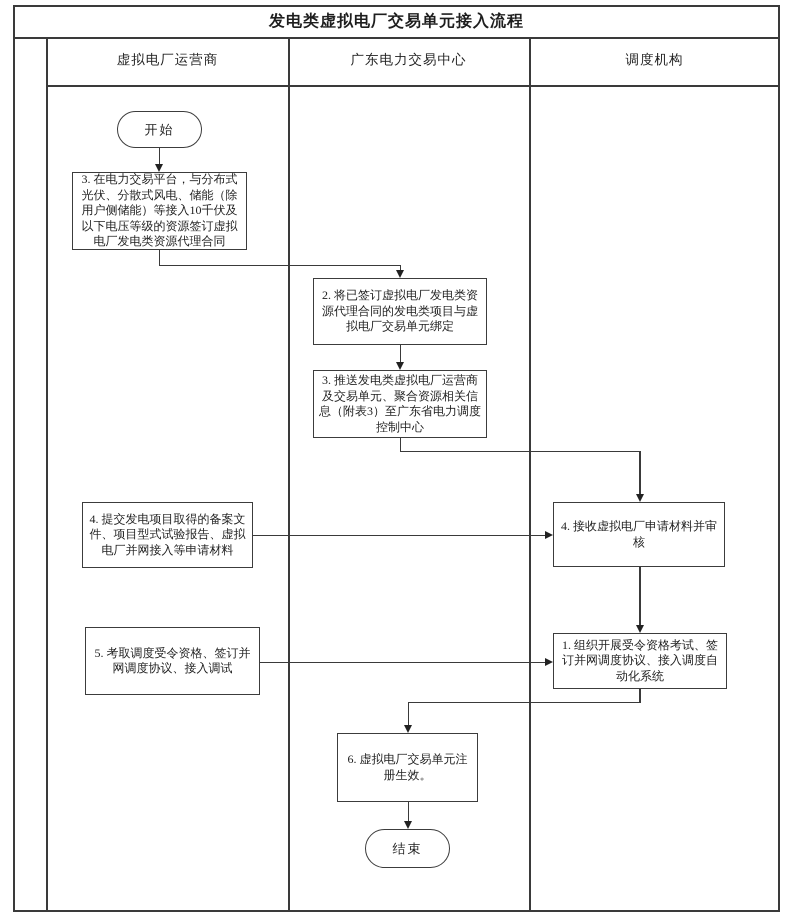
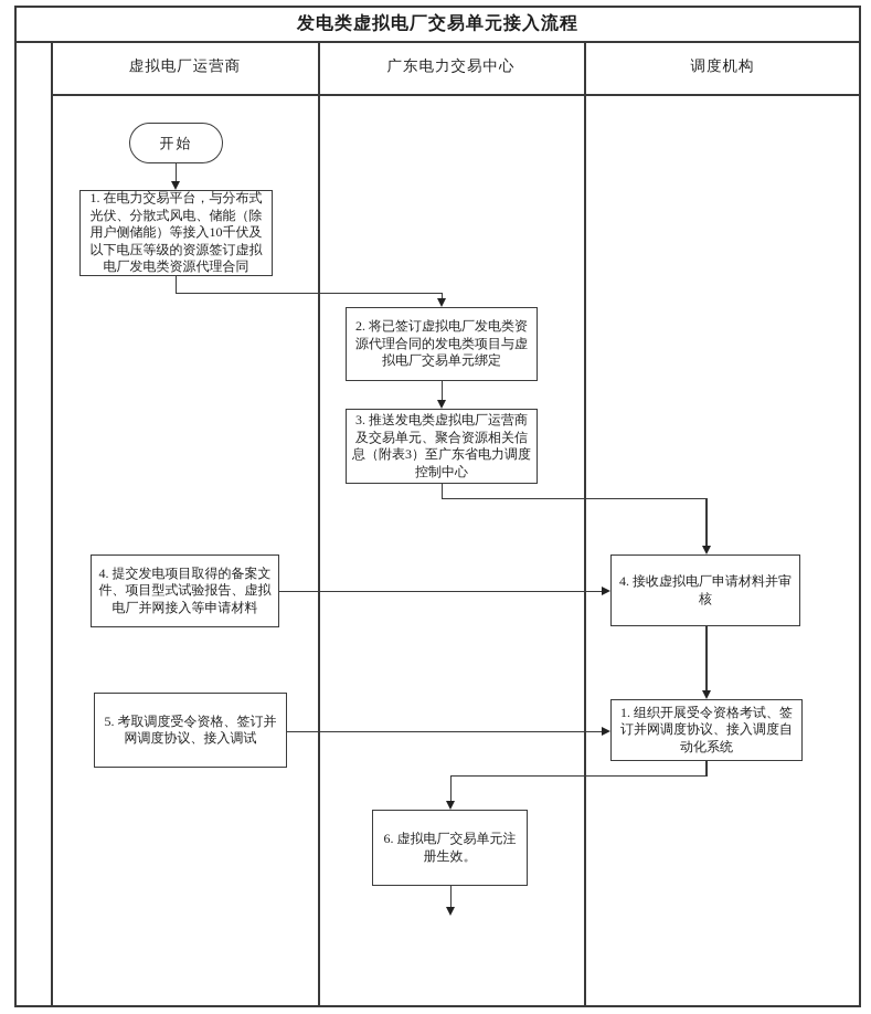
  发电类虚拟电厂交易单元接入流程
  虚拟电厂运营商
  广东电力交易中心
  调度机构
  开始
- 3. 在电力交易平台，与分布式光伏、分散式风电、储能（除用户侧储能）等接入10千伏及以下电压等级的资源签订虚拟电厂发电类资源代理合同
+ 1. 在电力交易平台，与分布式光伏、分散式风电、储能（除用户侧储能）等接入10千伏及以下电压等级的资源签订虚拟电厂发电类资源代理合同
  2. 将已签订虚拟电厂发电类资源代理合同的发电类项目与虚拟电厂交易单元绑定
  3. 推送发电类虚拟电厂运营商及交易单元、聚合资源相关信息（附表3）至广东省电力调度控制中心
  4. 提交发电项目取得的备案文件、项目型式试验报告、虚拟电厂并网接入等申请材料
  4. 接收虚拟电厂申请材料并审核
  5. 考取调度受令资格、签订并网调度协议、接入调试
  1. 组织开展受令资格考试、签订并网调度协议、接入调度自动化系统
  6. 虚拟电厂交易单元注册生效。
- 结束
